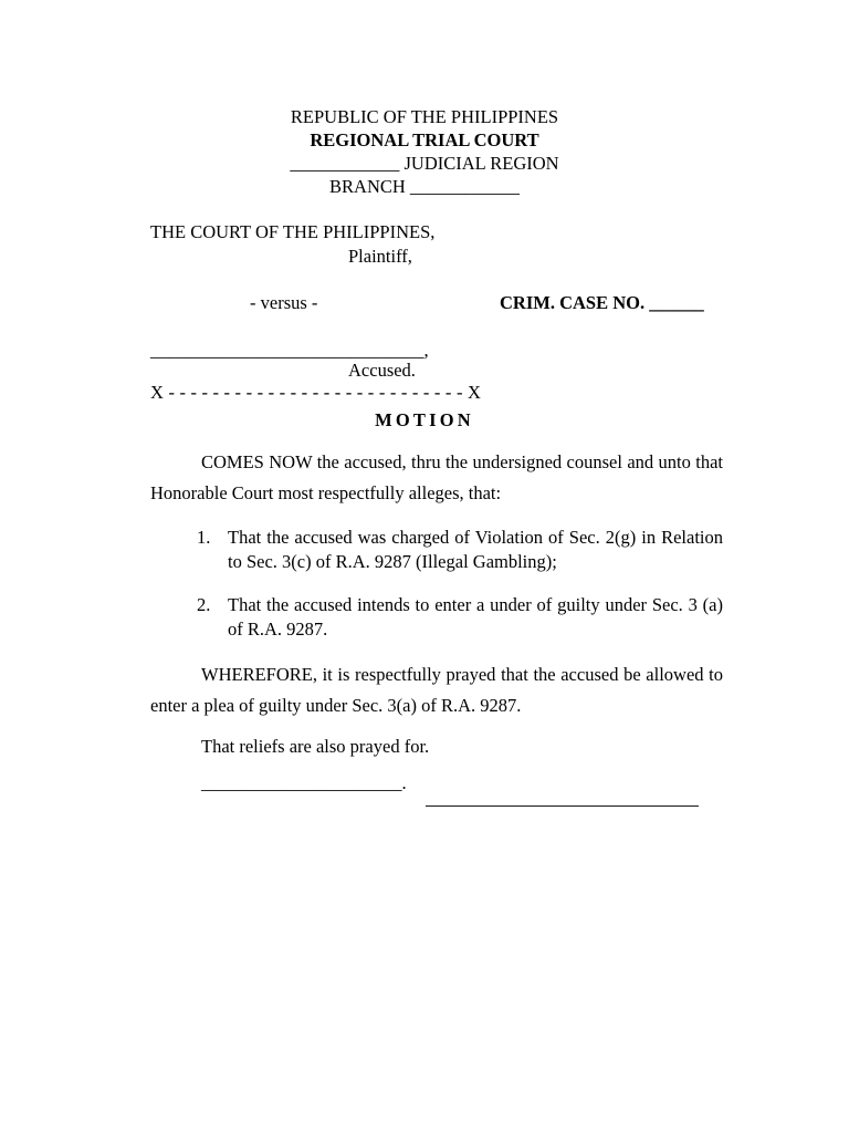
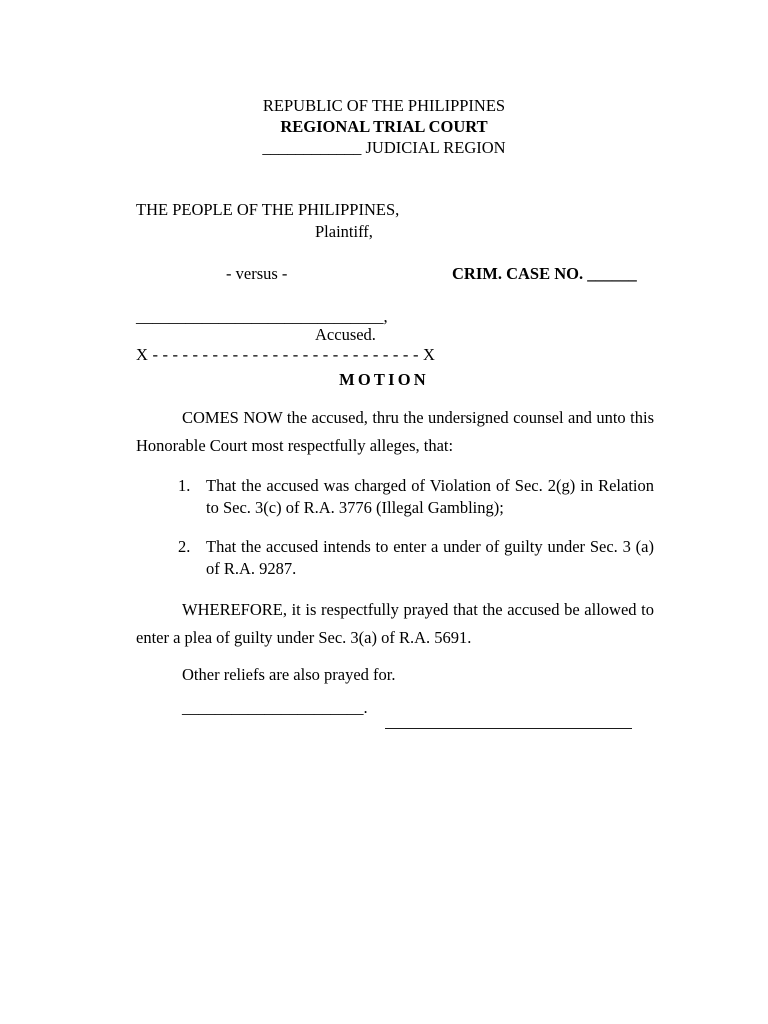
  REPUBLIC OF THE PHILIPPINES
  REGIONAL TRIAL COURT
  ____________ JUDICIAL REGION
- BRANCH ____________
- THE COURT OF THE PHILIPPINES,
+ THE PEOPLE OF THE PHILIPPINES,
  Plaintiff,
  - versus -
  CRIM. CASE NO. ______
  ______________________________,
  Accused.
  X - - - - - - - - - - - - - - - - - - - - - - - - - - - X
  MOTION
- COMES NOW the accused, thru the undersigned counsel and unto that Honorable Court most respectfully alleges, that:
+ COMES NOW the accused, thru the undersigned counsel and unto this Honorable Court most respectfully alleges, that:
  1.
- That the accused was charged of Violation of Sec. 2(g) in Relation to Sec. 3(c) of R.A. 9287 (Illegal Gambling);
+ That the accused was charged of Violation of Sec. 2(g) in Relation to Sec. 3(c) of R.A. 3776 (Illegal Gambling);
  2.
  That the accused intends to enter a under of guilty under Sec. 3 (a) of R.A. 9287.
- WHEREFORE, it is respectfully prayed that the accused be allowed to enter a plea of guilty under Sec. 3(a) of R.A. 9287.
+ WHEREFORE, it is respectfully prayed that the accused be allowed to enter a plea of guilty under Sec. 3(a) of R.A. 5691.
- That reliefs are also prayed for.
+ Other reliefs are also prayed for.
  ______________________.
